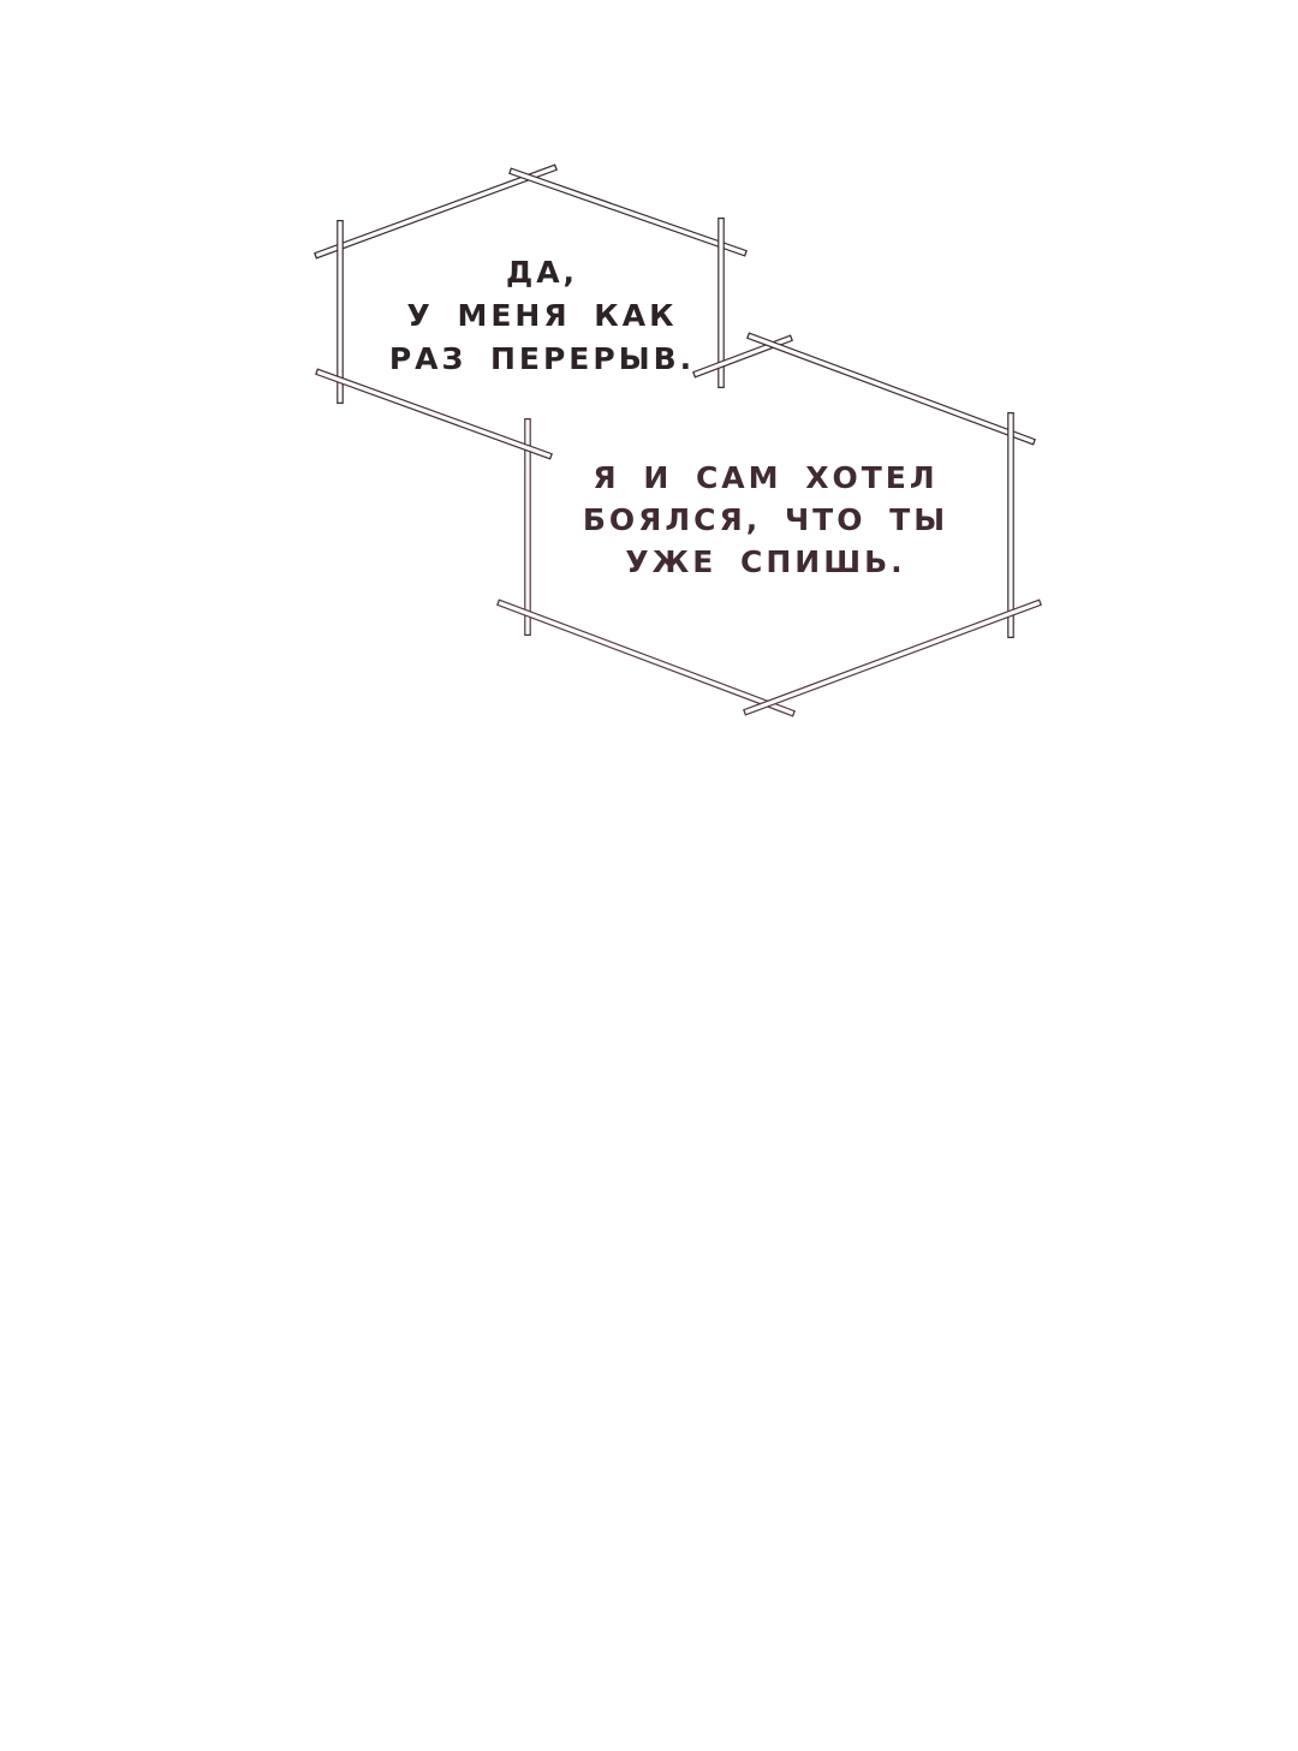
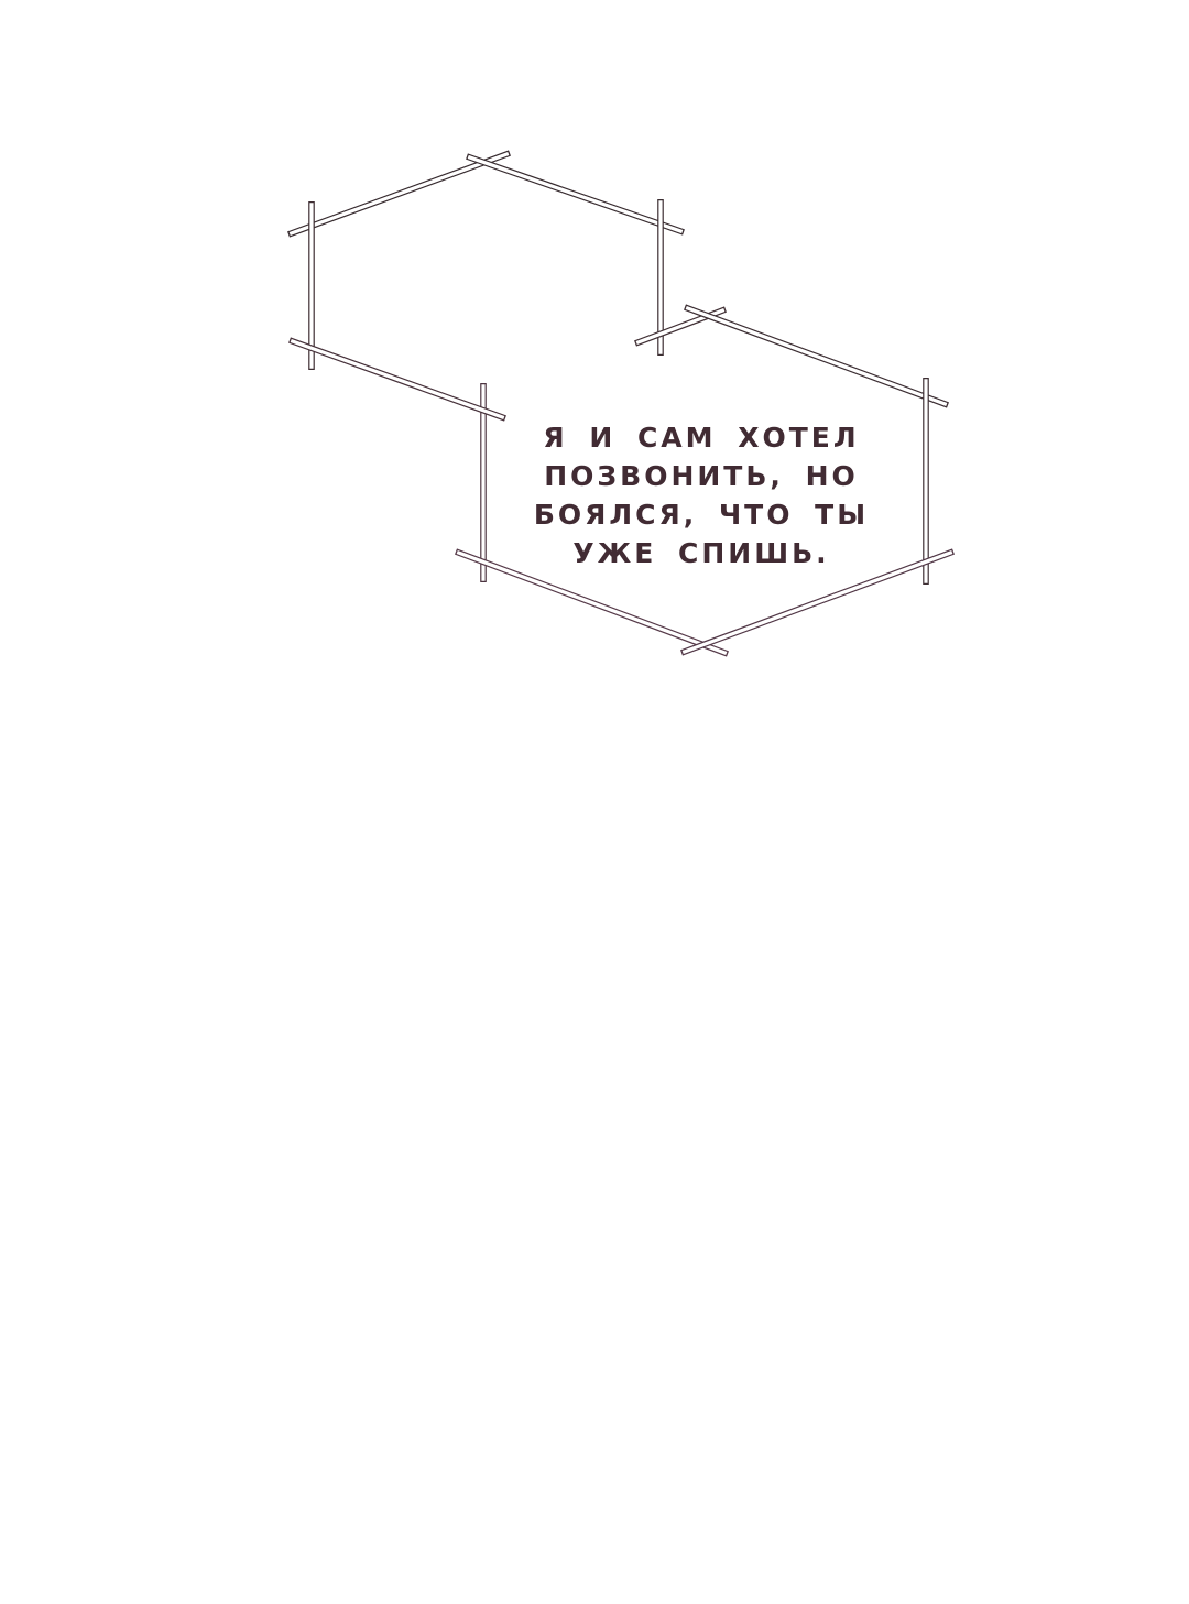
- ДА,
- У МЕНЯ КАК
- РАЗ ПЕРЕРЫВ.
  Я И САМ ХОТЕЛ
+ ПОЗВОНИТЬ, НО
  БОЯЛСЯ, ЧТО ТЫ
  УЖЕ СПИШЬ.
